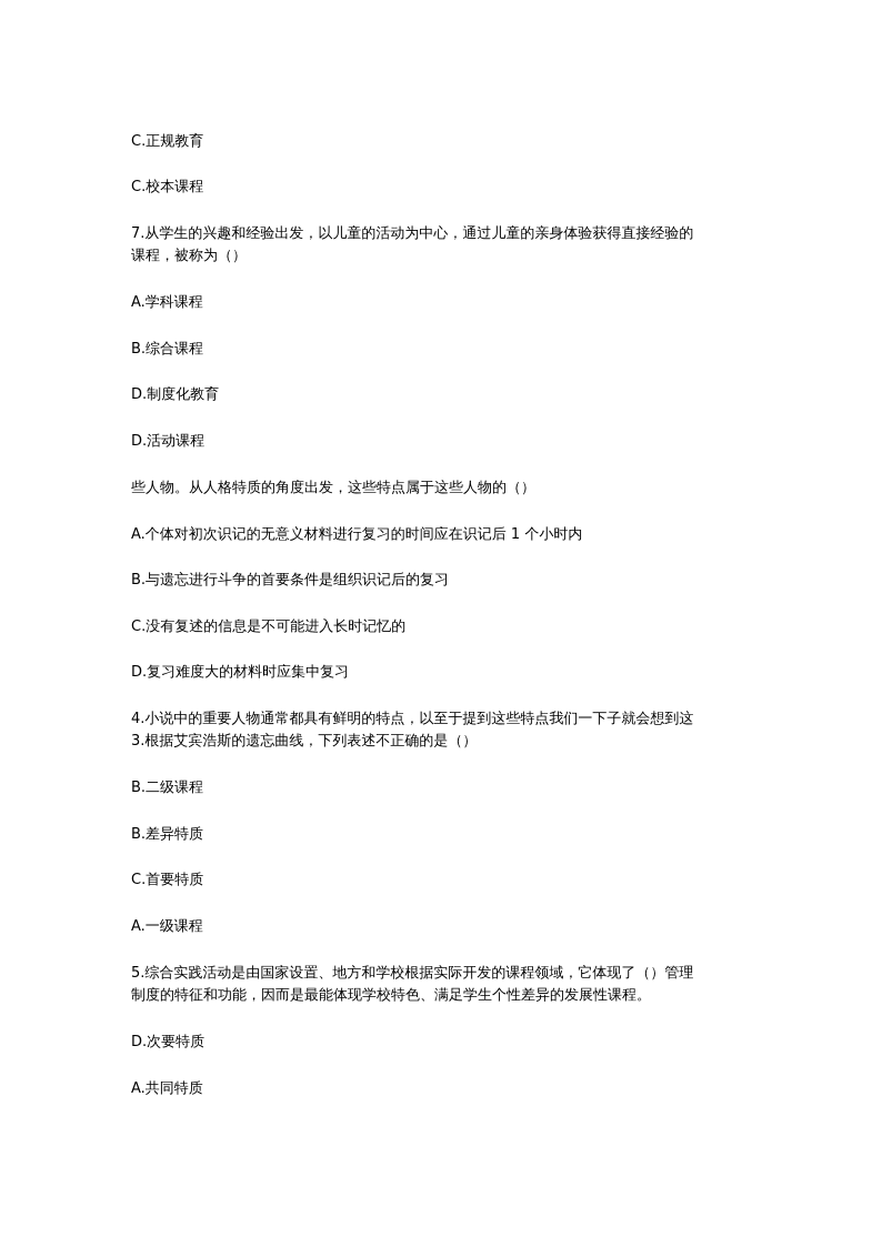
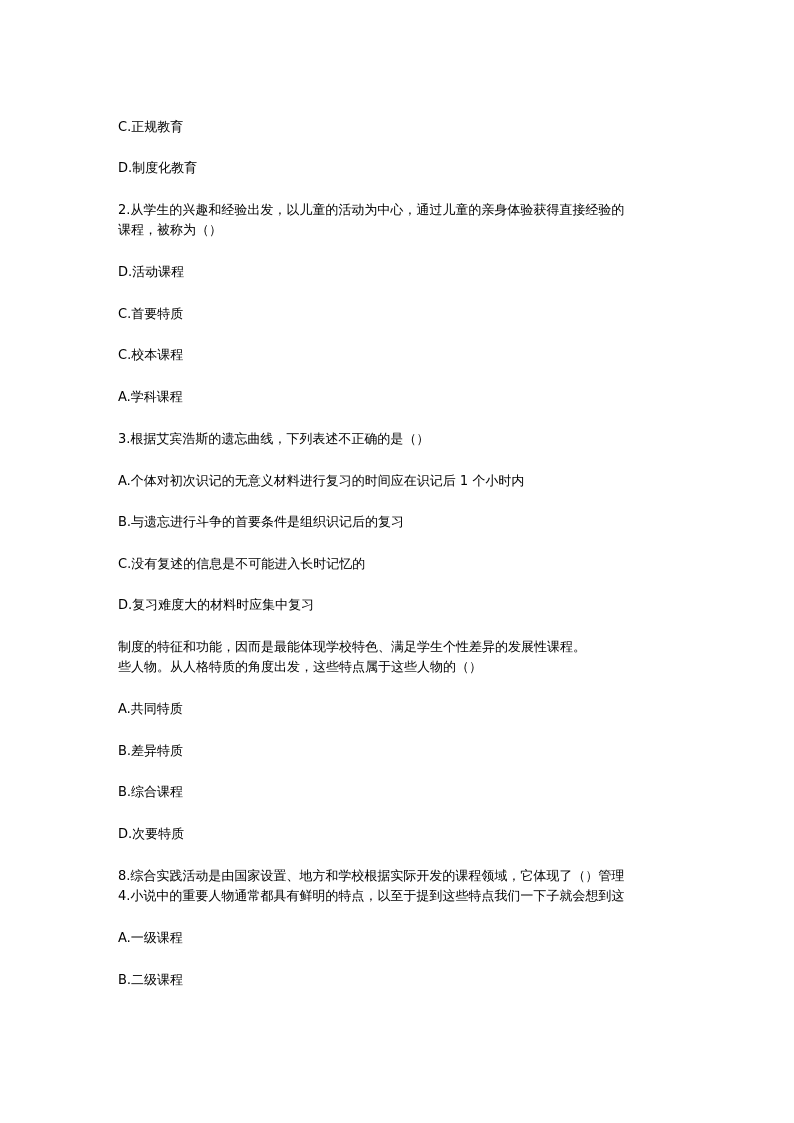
  C.正规教育
- C.校本课程
+ D.制度化教育
- 7.从学生的兴趣和经验出发，以儿童的活动为中心，通过儿童的亲身体验获得直接经验的
+ 2.从学生的兴趣和经验出发，以儿童的活动为中心，通过儿童的亲身体验获得直接经验的
  课程，被称为（）
- A.学科课程
+ D.活动课程
- B.综合课程
+ C.首要特质
- D.制度化教育
+ C.校本课程
- D.活动课程
+ A.学科课程
- 些人物。从人格特质的角度出发，这些特点属于这些人物的（）
+ 3.根据艾宾浩斯的遗忘曲线，下列表述不正确的是（）
  A.个体对初次识记的无意义材料进行复习的时间应在识记后 1 个小时内
  B.与遗忘进行斗争的首要条件是组织识记后的复习
  C.没有复述的信息是不可能进入长时记忆的
  D.复习难度大的材料时应集中复习
- 4.小说中的重要人物通常都具有鲜明的特点，以至于提到这些特点我们一下子就会想到这
+ 制度的特征和功能，因而是最能体现学校特色、满足学生个性差异的发展性课程。
- 3.根据艾宾浩斯的遗忘曲线，下列表述不正确的是（）
+ 些人物。从人格特质的角度出发，这些特点属于这些人物的（）
- B.二级课程
+ A.共同特质
  B.差异特质
- C.首要特质
+ B.综合课程
- A.一级课程
+ D.次要特质
- 5.综合实践活动是由国家设置、地方和学校根据实际开发的课程领域，它体现了（）管理
+ 8.综合实践活动是由国家设置、地方和学校根据实际开发的课程领域，它体现了（）管理
- 制度的特征和功能，因而是最能体现学校特色、满足学生个性差异的发展性课程。
+ 4.小说中的重要人物通常都具有鲜明的特点，以至于提到这些特点我们一下子就会想到这
- D.次要特质
+ A.一级课程
- A.共同特质
+ B.二级课程
